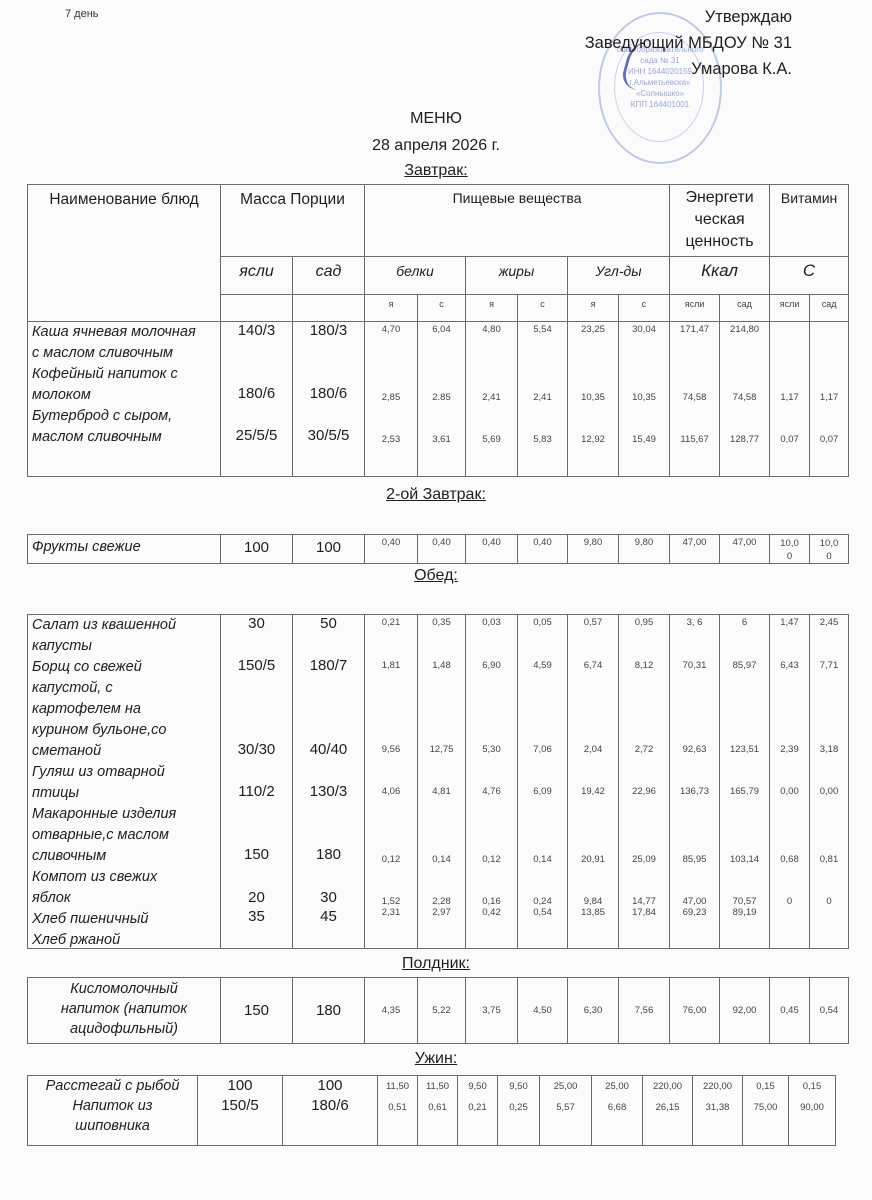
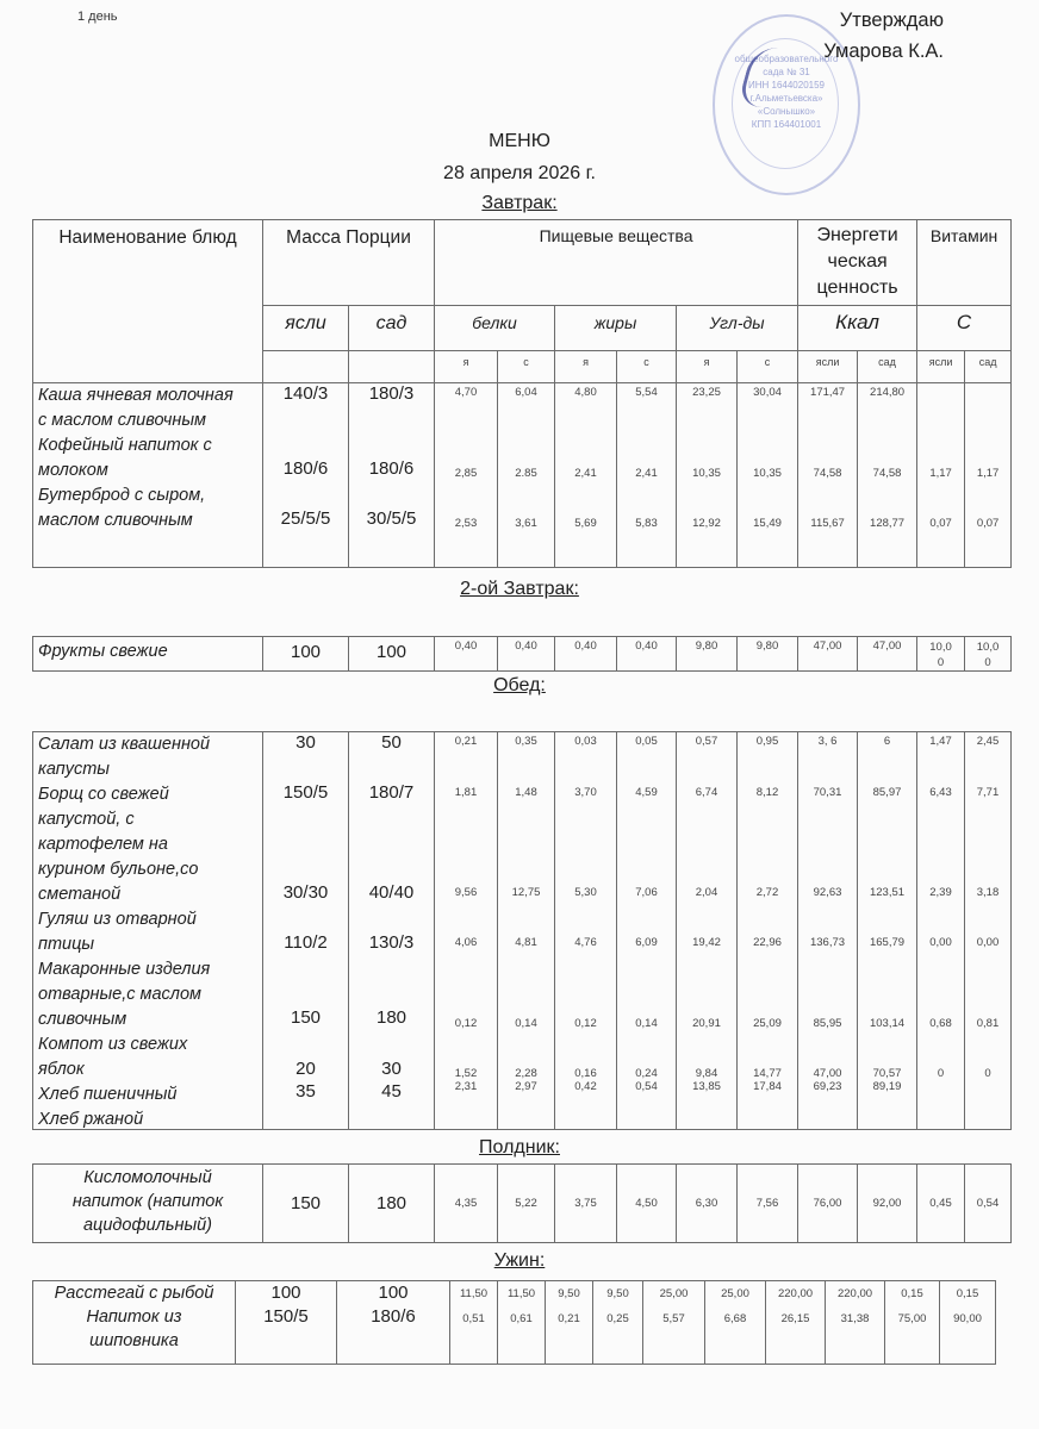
- 7 день
+ 1 день
  общеобразовательного
  сада № 31
  ИНН 1644020159
  г.Альметьевска»
  «Солнышко»
  КПП 164401001
  Утверждаю
- Заведующий МБДОУ № 31
  Умарова К.А.
  МЕНЮ
  28 апреля 2026 г.
  Завтрак:
  Наименование блюд	Масса Порции	Пищевые вещества	Энергети ческая ценность	Витамин
  ясли	сад	белки	жиры	Угл-ды	Ккал	С
  		я	с	я	с	я	с	ясли	сад	ясли	сад
  Каша ячневая молочная с маслом сливочным Кофейный напиток с молоком Бутерброд с сыром, маслом сливочным	140/3 180/6 25/5/5	180/3 180/6 30/5/5	4,702,852,53	6,042.853,61	4,802,415,69	5,542,415,83	23,2510,3512,92	30,0410,3515,49	171,4774,58115,67	214,8074,58128,77	1,170,07	1,170,07
  2-ой Завтрак:
  Фрукты свежие	100	100	0,40	0,40	0,40	0,40	9,80	9,80	47,00	47,00	10,0 0	10,0 0
  Обед:
- Салат из квашенной капусты Борщ со свежей капустой, с картофелем на курином бульоне,со сметаной Гуляш из отварной птицы Макаронные изделия отварные,с маслом сливочным Компот из свежих яблок Хлеб пшеничный Хлеб ржаной	30 150/5 30/30 110/2 150 20 35	50 180/7 40/40 130/3 180 30 45	0,211,819,564,060,121,522,31	0,351,4812,754,810,142,282,97	0,036,905,304,760,120,160,42	0,054,597,066,090,140,240,54	0,576,742,0419,4220,919,8413,85	0,958,122,7222,9625,0914,7717,84	3, 670,3192,63136,7385,9547,0069,23	685,97123,51165,79103,1470,5789,19	1,476,432,390,000,680	2,457,713,180,000,810
+ Салат из квашенной капусты Борщ со свежей капустой, с картофелем на курином бульоне,со сметаной Гуляш из отварной птицы Макаронные изделия отварные,с маслом сливочным Компот из свежих яблок Хлеб пшеничный Хлеб ржаной	30 150/5 30/30 110/2 150 20 35	50 180/7 40/40 130/3 180 30 45	0,211,819,564,060,121,522,31	0,351,4812,754,810,142,282,97	0,033,705,304,760,120,160,42	0,054,597,066,090,140,240,54	0,576,742,0419,4220,919,8413,85	0,958,122,7222,9625,0914,7717,84	3, 670,3192,63136,7385,9547,0069,23	685,97123,51165,79103,1470,5789,19	1,476,432,390,000,680	2,457,713,180,000,810
  Полдник:
  Кисломолочный напиток (напиток ацидофильный)	150	180	4,35	5,22	3,75	4,50	6,30	7,56	76,00	92,00	0,45	0,54
  Ужин:
  Расстегай с рыбой Напиток из шиповника	100 150/5	100 180/6	11,500,51	11,500,61	9,500,21	9,500,25	25,005,57	25,006,68	220,0026,15	220,0031,38	0,1575,00	0,1590,00
